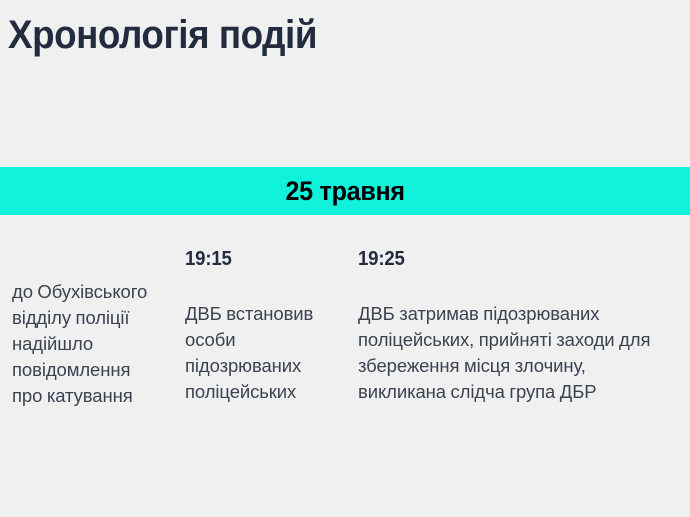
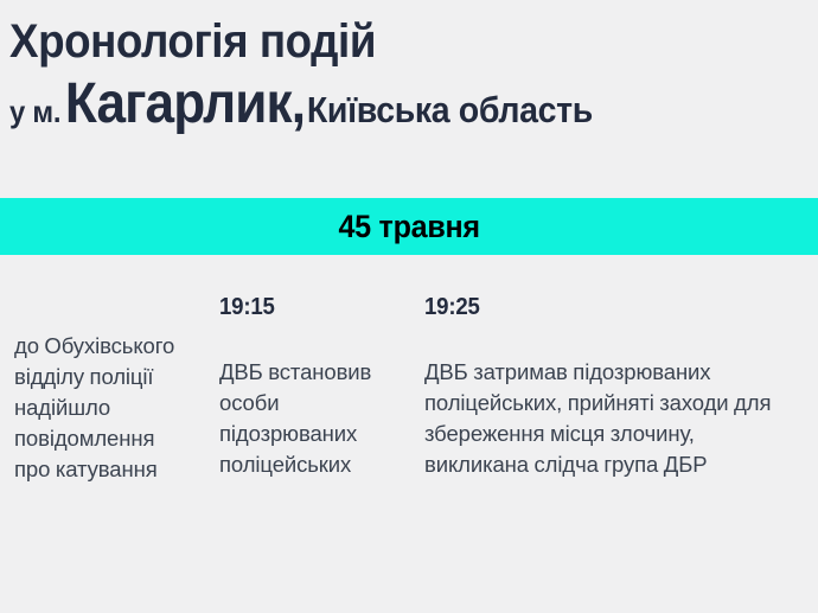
  Хронологія подій
+ у м. Кагарлик,Київська область
- 25 травня
+ 45 травня
  до Обухівського відділу поліції надійшло повідомлення про катування
  19:15
  ДВБ встановив особи підозрюваних поліцейських
  19:25
  ДВБ затримав підозрюваних поліцейських, прийняті заходи для збереження місця злочину, викликана слідча група ДБР
